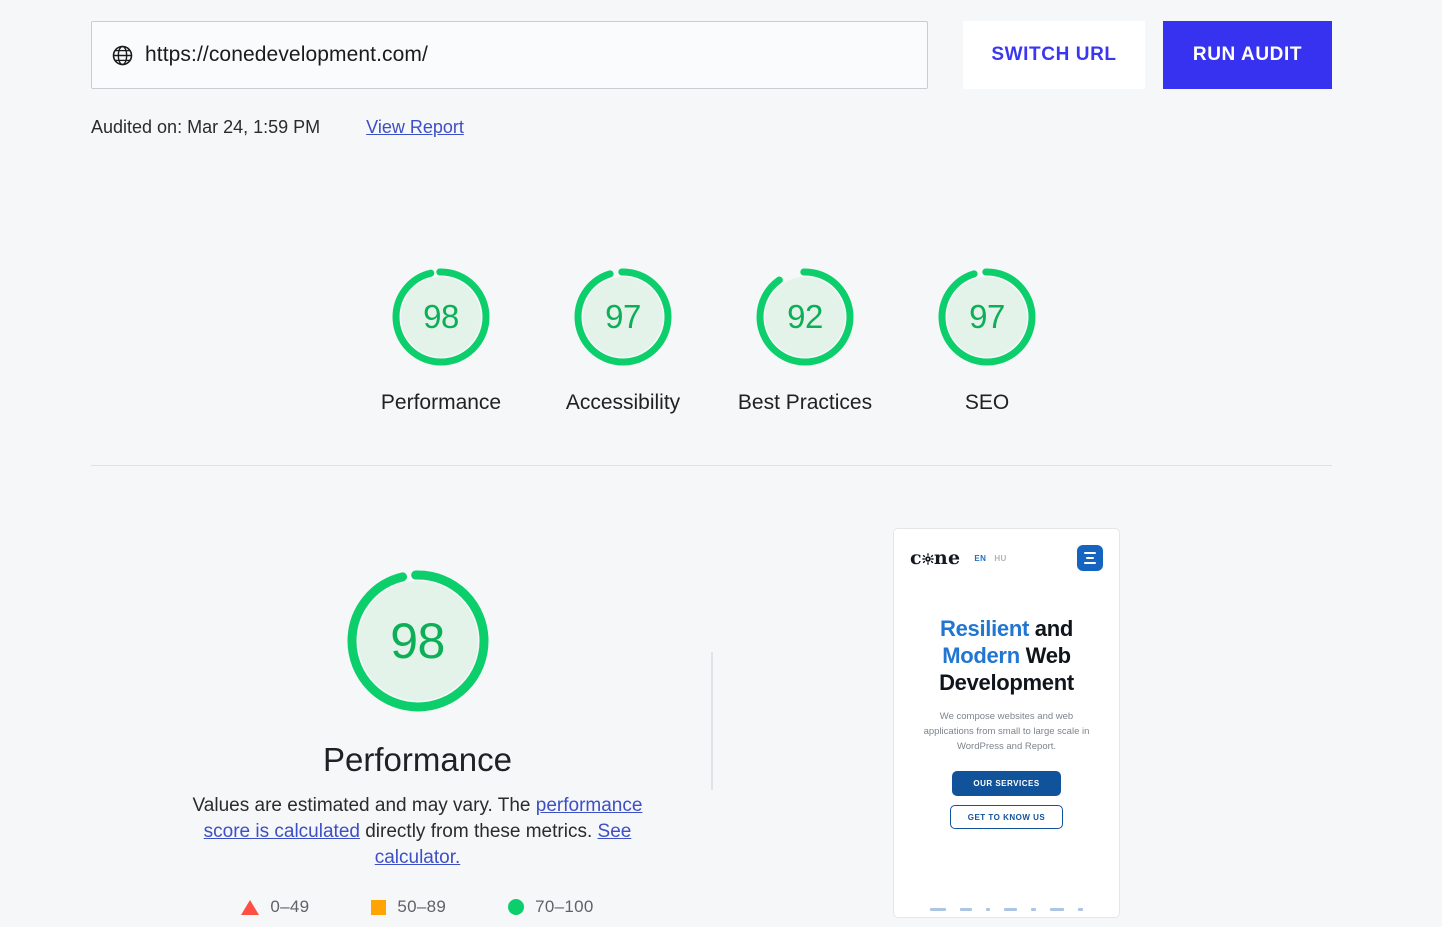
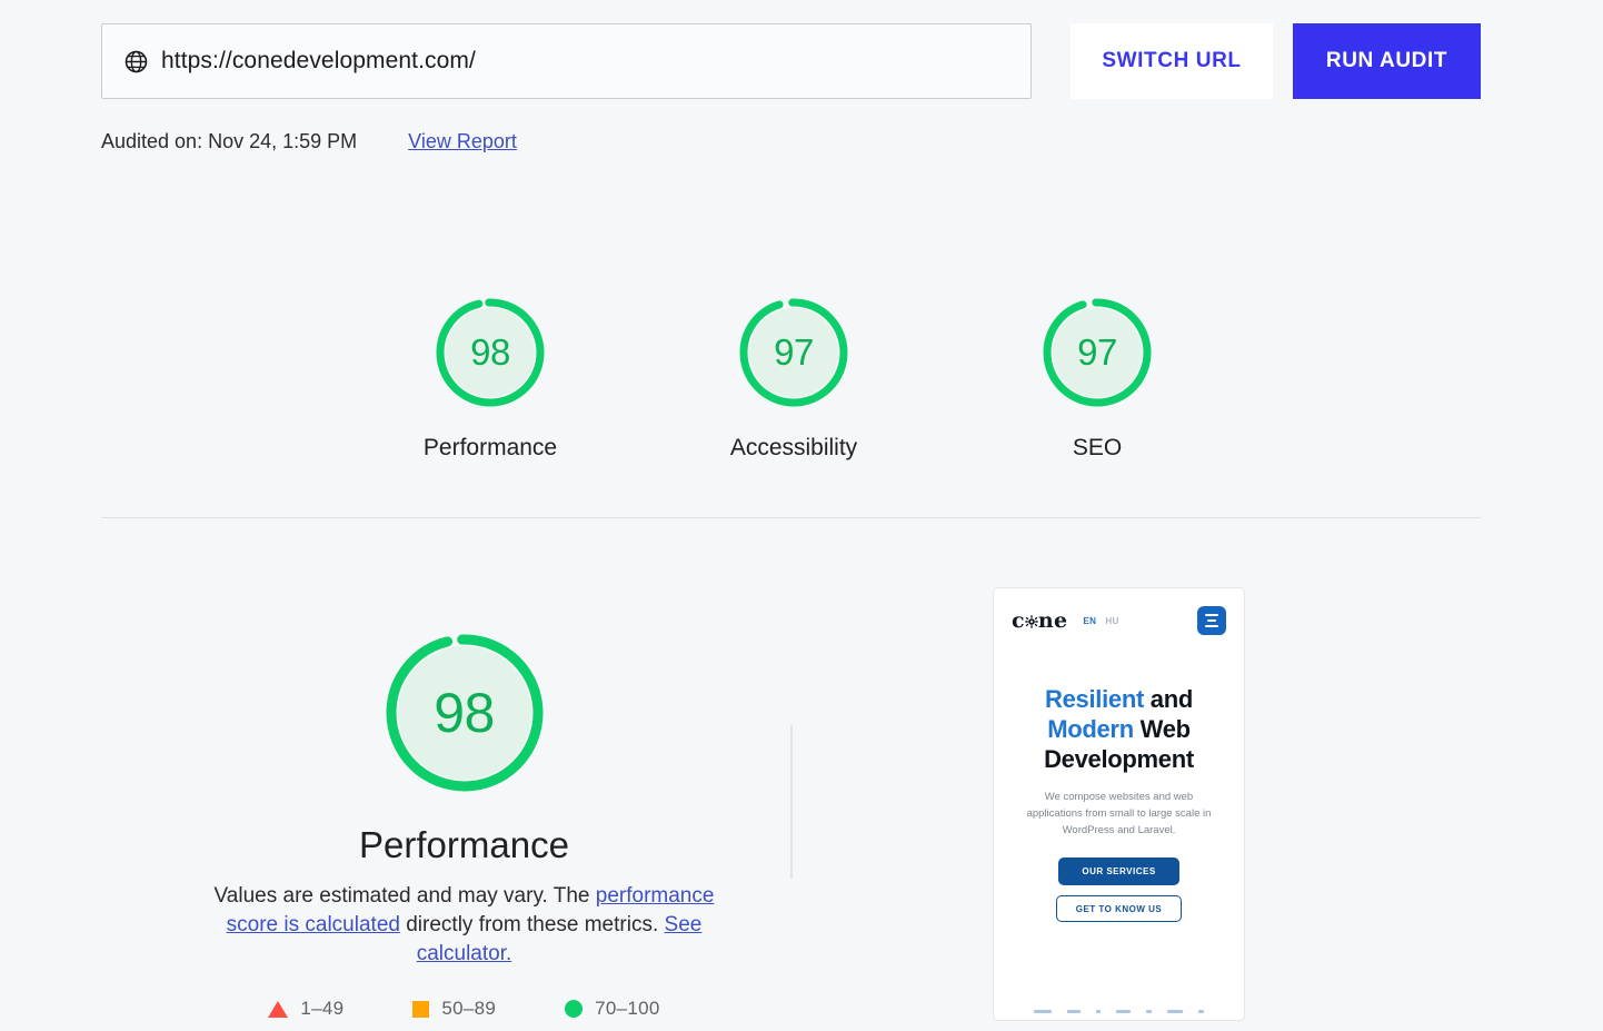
  https://conedevelopment.com/
  SWITCH URL
  RUN AUDIT
- Audited on: Mar 24, 1:59 PM
+ Audited on: Nov 24, 1:59 PM
  View Report
  98
  Performance
  97
  Accessibility
- 92
- Best Practices
  97
  SEO
  98
  Performance
  Values are estimated and may vary. The performance score is calculated directly from these metrics. See calculator.
- 0–49
+ 1–49
  50–89
  70–100
  c
  ne
  EN
  HU
  Resilient and
  Modern Web
  Development
- We compose websites and web applications from small to large scale in WordPress and Report.
+ We compose websites and web applications from small to large scale in WordPress and Laravel.
  OUR SERVICES
  GET TO KNOW US
